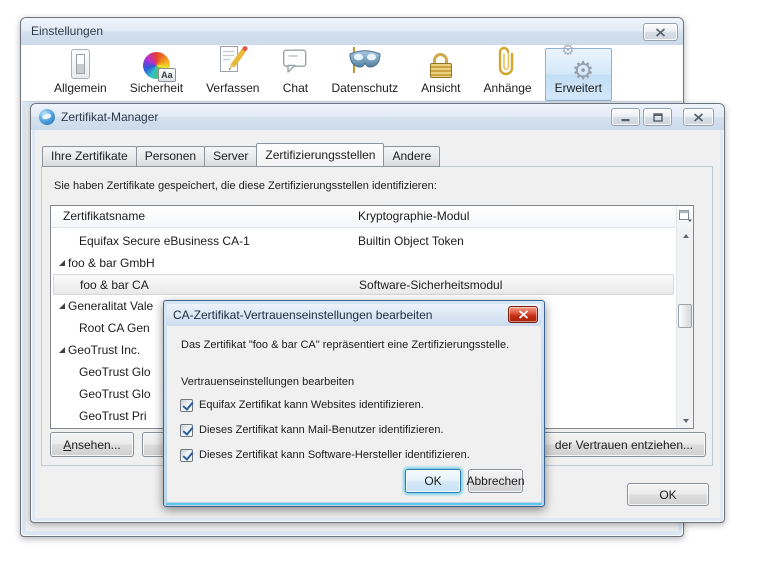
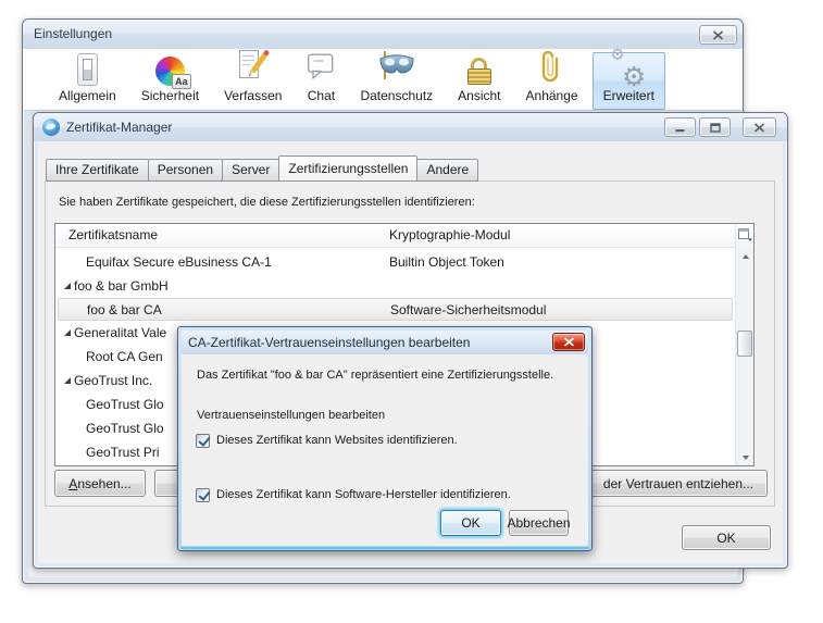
  Einstellungen
  Allgemein
  Aa
  Sicherheit
  Verfassen
  Chat
  Datenschutz
  Ansicht
  Anhänge
  Erweitert
  Zertifikat-Manager
  Ihre Zertifikate Personen Server Zertifizierungsstellen Andere
  Sie haben Zertifikate gespeichert, die diese Zertifizierungsstellen identifizieren:
  Zertifikatsname
  Kryptographie-Modul
  Equifax Secure eBusiness CA-1
  Builtin Object Token
  foo & bar GmbH
  foo & bar CA
  Software-Sicherheitsmodul
  Generalitat Vale
  Root CA Gen
  GeoTrust Inc.
  GeoTrust Glo
  GeoTrust Glo
  GeoTrust Pri
  Ansehen...
  der Vertrauen entziehen...
  OK
  CA-Zertifikat-Vertrauenseinstellungen bearbeiten
  Das Zertifikat "foo & bar CA" repräsentiert eine Zertifizierungsstelle.
  Vertrauenseinstellungen bearbeiten
- Equifax Zertifikat kann Websites identifizieren.
+ Dieses Zertifikat kann Websites identifizieren.
- Dieses Zertifikat kann Mail-Benutzer identifizieren.
  Dieses Zertifikat kann Software-Hersteller identifizieren.
  OK
  Abbrechen
